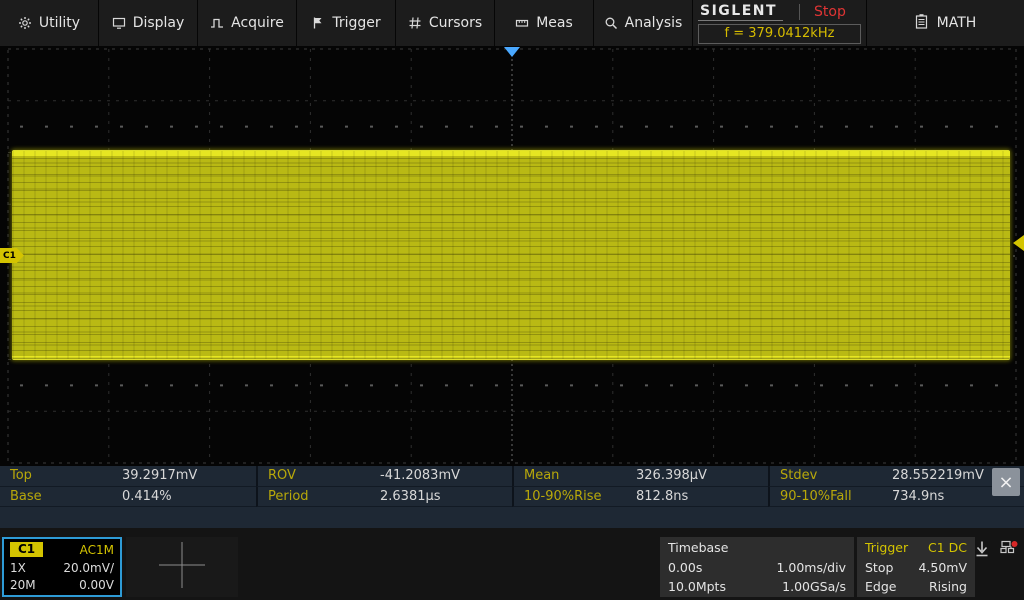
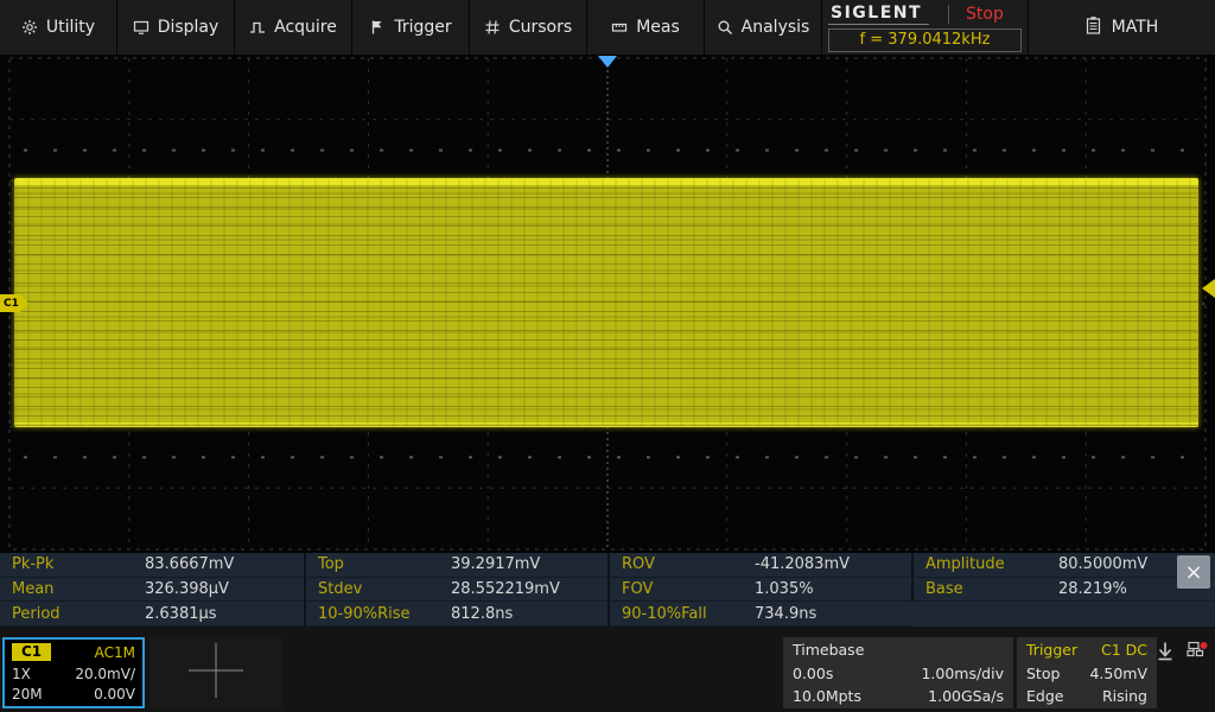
  Utility
  Display
  Acquire
  Trigger
  Cursors
  Meas
  Analysis
  SIGLENT
  Stop
  f = 379.0412kHz
  MATH
  C1
+ Pk-Pk
+ 83.6667mV
  Top
  39.2917mV
  ROV
  -41.2083mV
+ Amplitude
+ 80.5000mV
  Mean
  326.398µV
  Stdev
  28.552219mV
+ FOV
+ 1.035%
  Base
- 0.414%
+ 28.219%
  Period
  2.6381µs
  10-90%Rise
  812.8ns
  90-10%Fall
  734.9ns
  ×
  C1
  AC1M
  1X
  20.0mV/
  20M
  0.00V
  Timebase
  0.00s
  1.00ms/div
  10.0Mpts
  1.00GSa/s
  Trigger
  C1 DC
  Stop
  4.50mV
  Edge
  Rising
